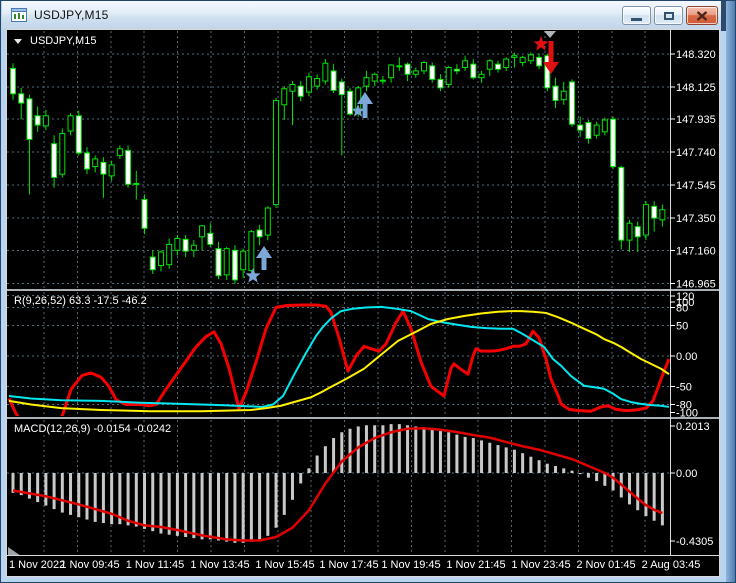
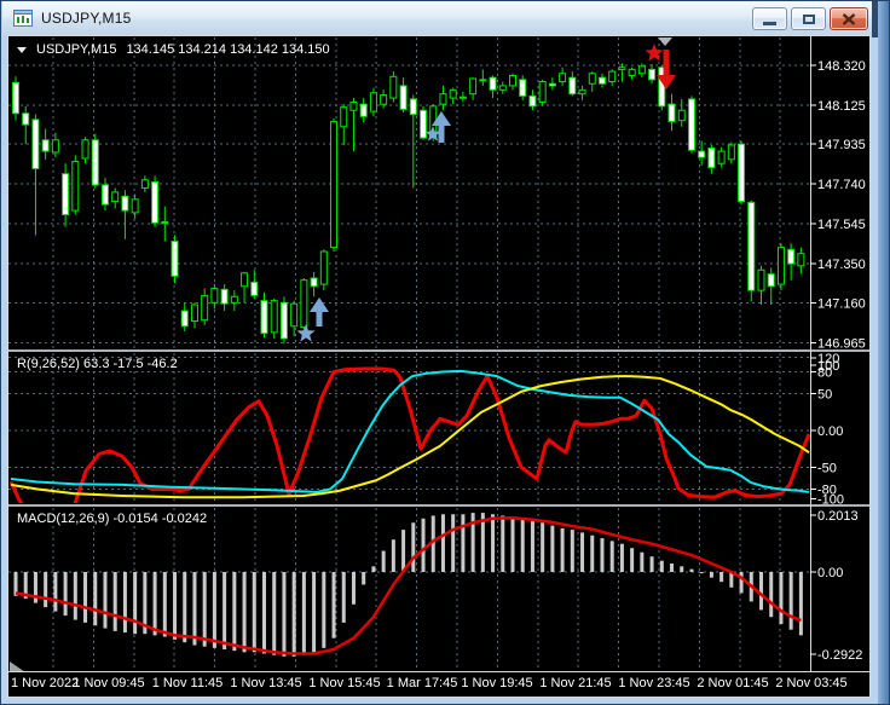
  USDJPY,M15
  148.320
  148.125
  147.935
  147.740
  147.545
  147.350
  147.160
  146.965
  120
  100
  80
  50
  0.00
  -50
  -80
  -100
  0.2013
  0.00
- -0.4305
+ -0.2922
  USDJPY,M15
+ 134.145 134.214 134.142 134.150
  R(9,26,52) 63.3 -17.5 -46.2
  MACD(12,26,9) -0.0154 -0.0242
  1 Nov 2022
  1 Nov 09:45
  1 Nov 11:45
  1 Nov 13:45
  1 Nov 15:45
- 1 Nov 17:45
+ 1 Mar 17:45
  1 Nov 19:45
  1 Nov 21:45
  1 Nov 23:45
  2 Nov 01:45
- 2 Aug 03:45
+ 2 Nov 03:45
